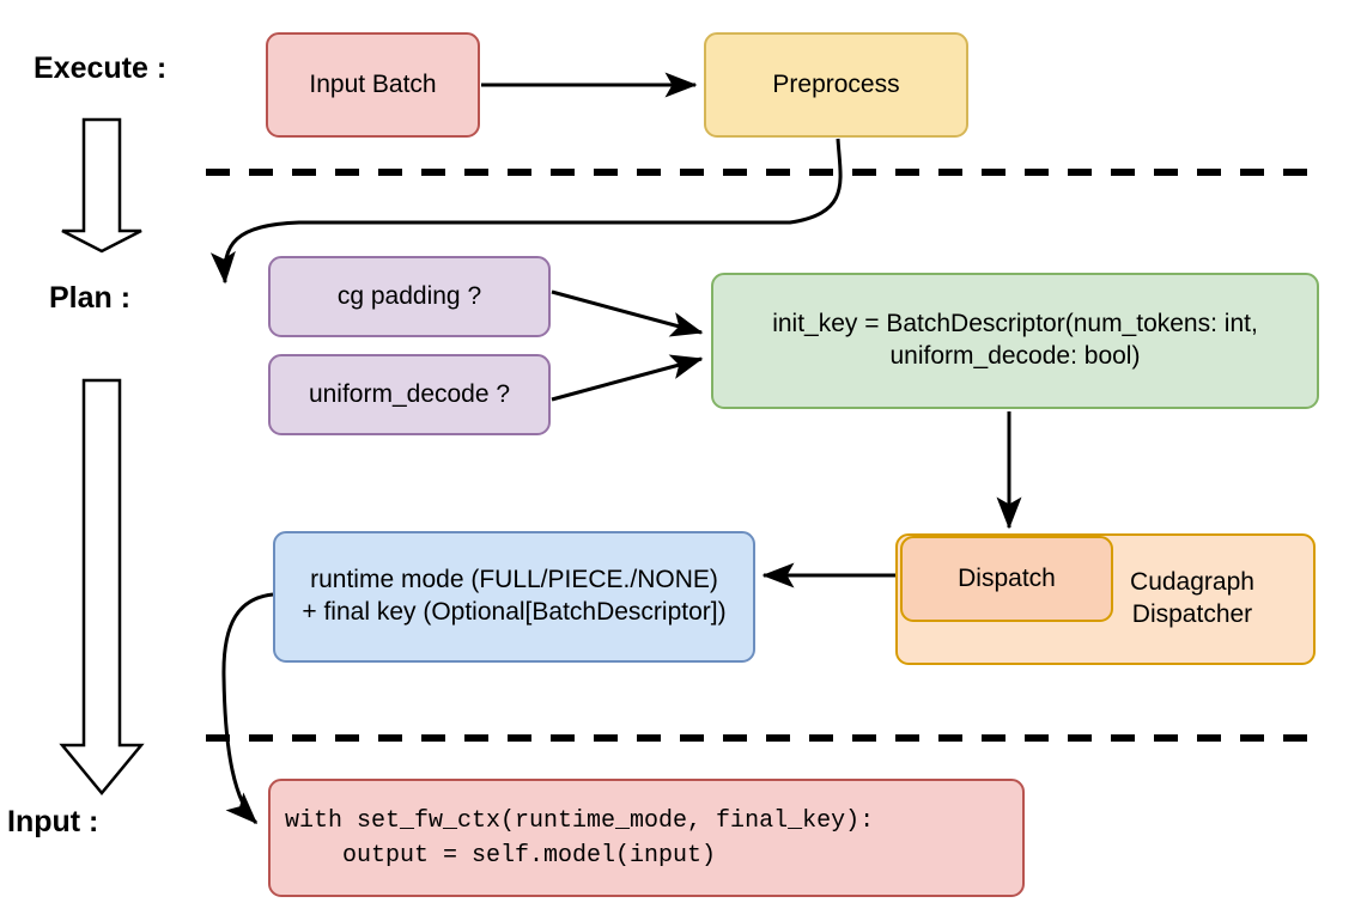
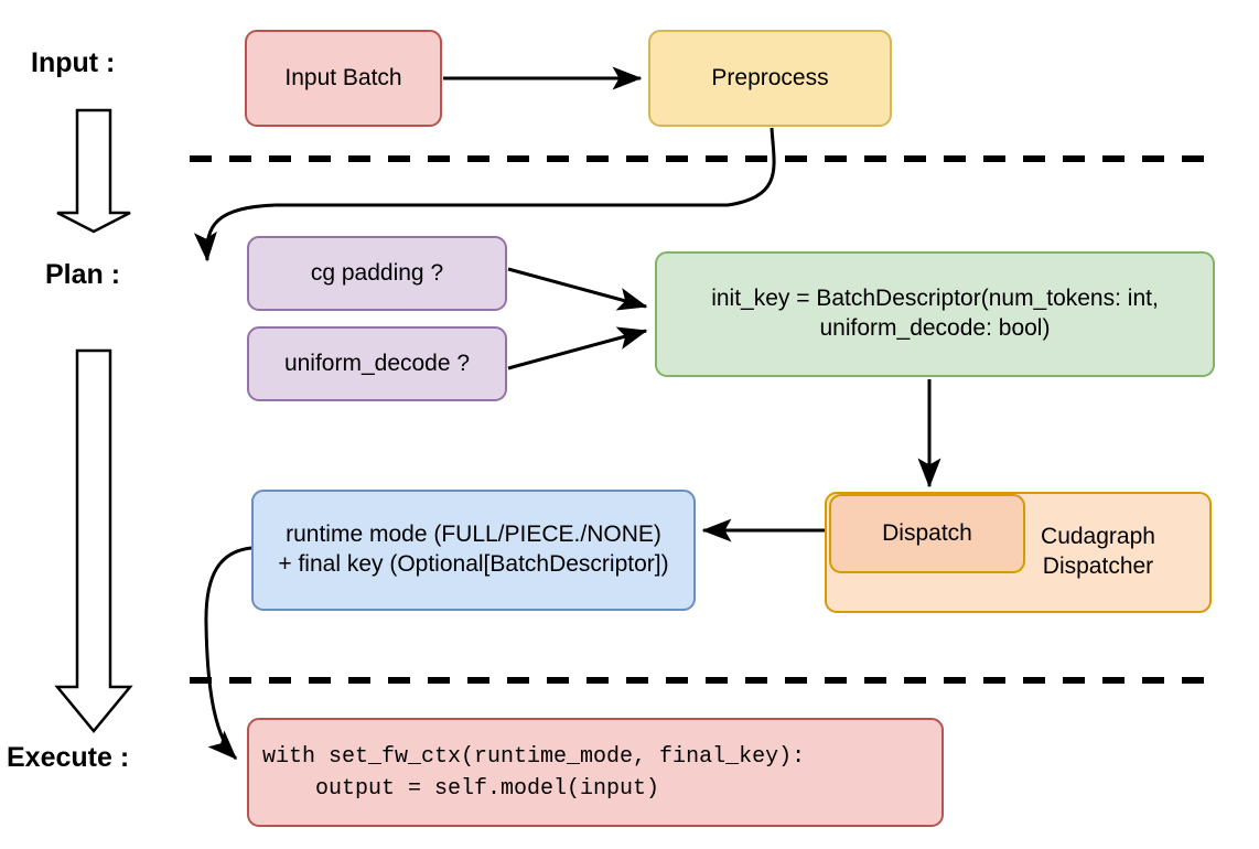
- Execute :
+ Input :
  Plan :
- Input :
+ Execute :
  Input Batch
  Preprocess
  cg padding ?
  uniform_decode ?
  init_key = BatchDescriptor(num_tokens: int,
  uniform_decode: bool)
  Cudagraph
  Dispatcher
  Dispatch
  runtime mode (FULL/PIECE./NONE)
  + final key (Optional[BatchDescriptor])
  with set_fw_ctx(runtime_mode, final_key):
  output = self.model(input)
